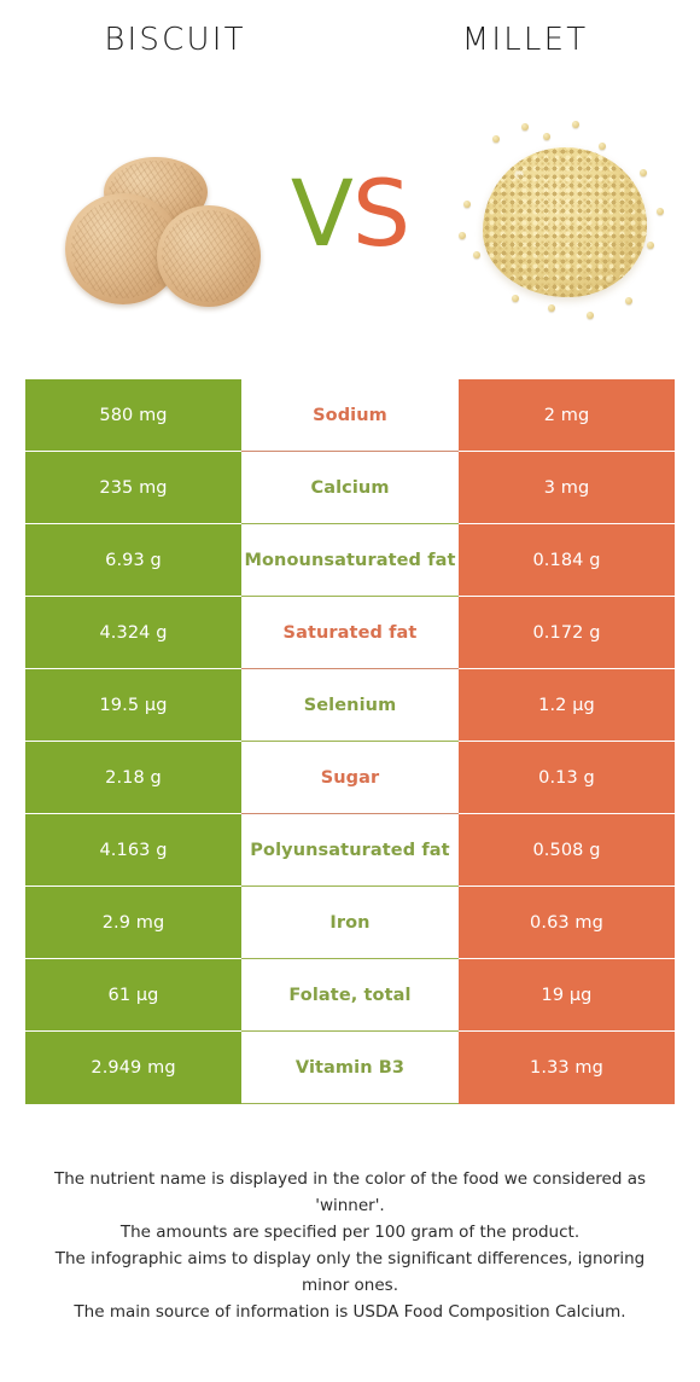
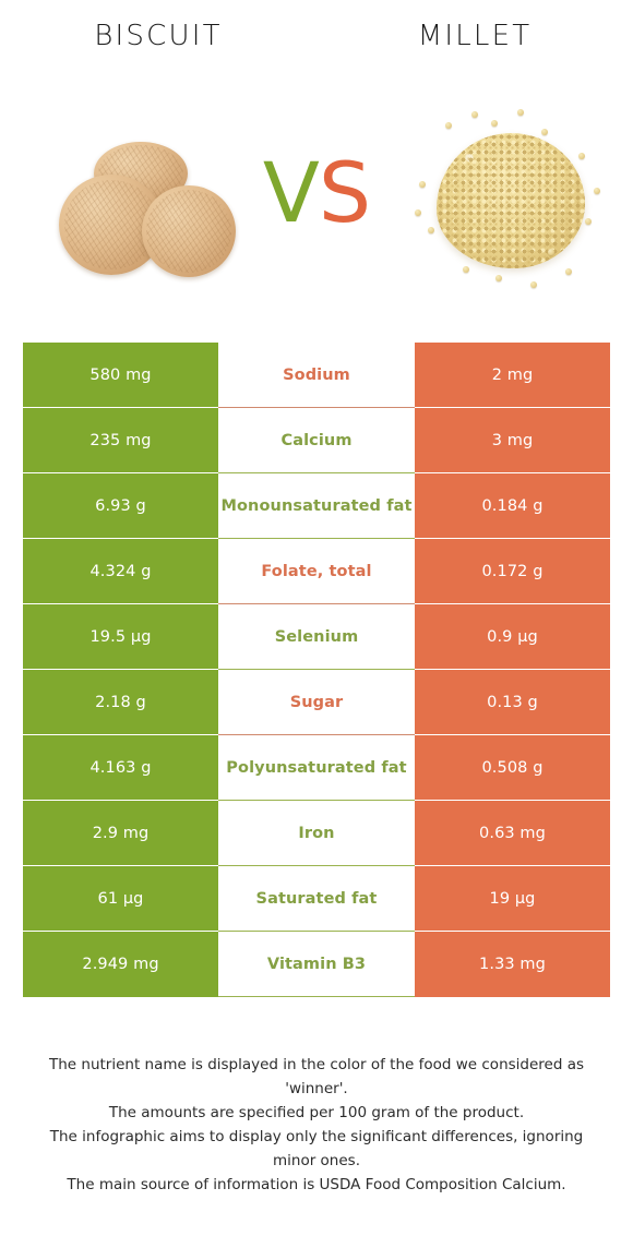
  BISCUIT
  MILLET
  VS
  580 mg
  Sodium
  2 mg
  235 mg
  Calcium
  3 mg
  6.93 g
  Monounsaturated fat
  0.184 g
  4.324 g
- Saturated fat
+ Folate, total
  0.172 g
  19.5 µg
  Selenium
- 1.2 µg
+ 0.9 µg
  2.18 g
  Sugar
  0.13 g
  4.163 g
  Polyunsaturated fat
  0.508 g
  2.9 mg
  Iron
  0.63 mg
  61 µg
- Folate, total
+ Saturated fat
  19 µg
  2.949 mg
  Vitamin B3
  1.33 mg
  The nutrient name is displayed in the color of the food we considered as 'winner'.
  The amounts are specified per 100 gram of the product.
  The infographic aims to display only the significant differences, ignoring minor ones.
  The main source of information is USDA Food Composition Calcium.
